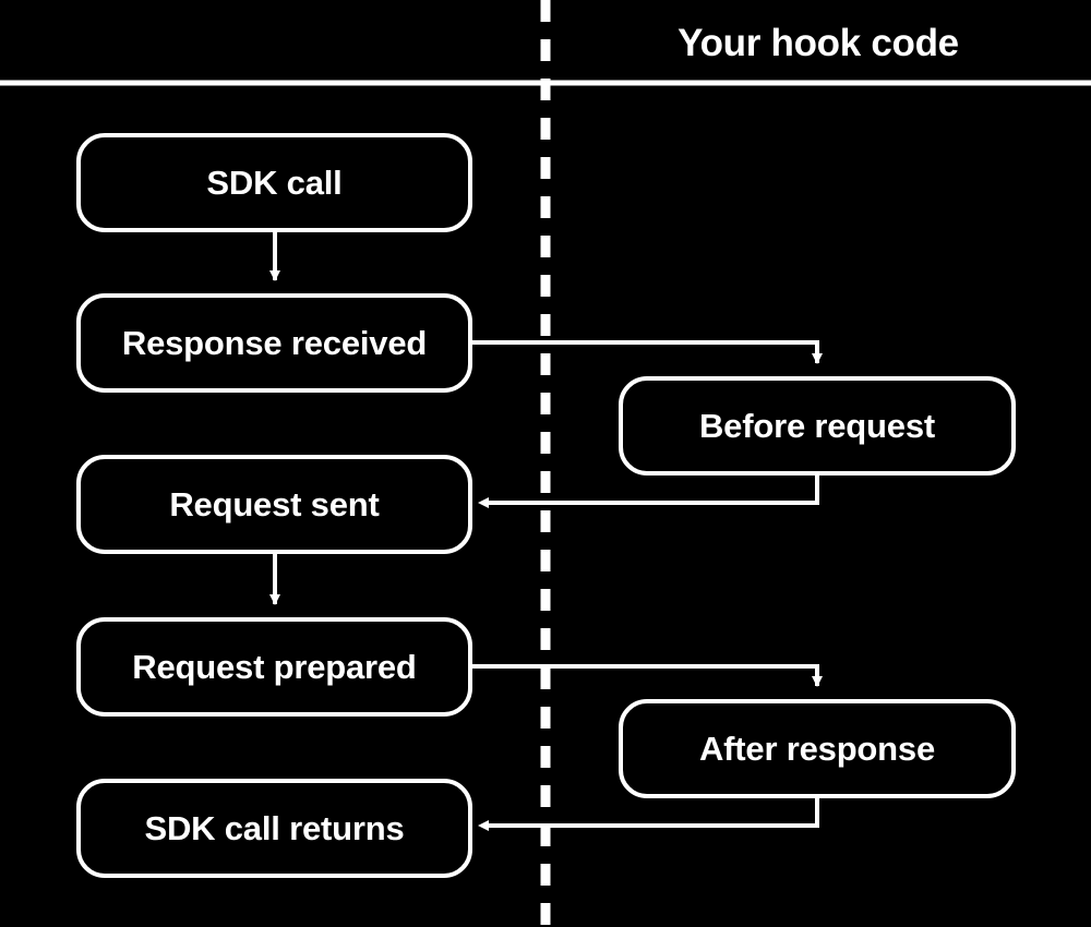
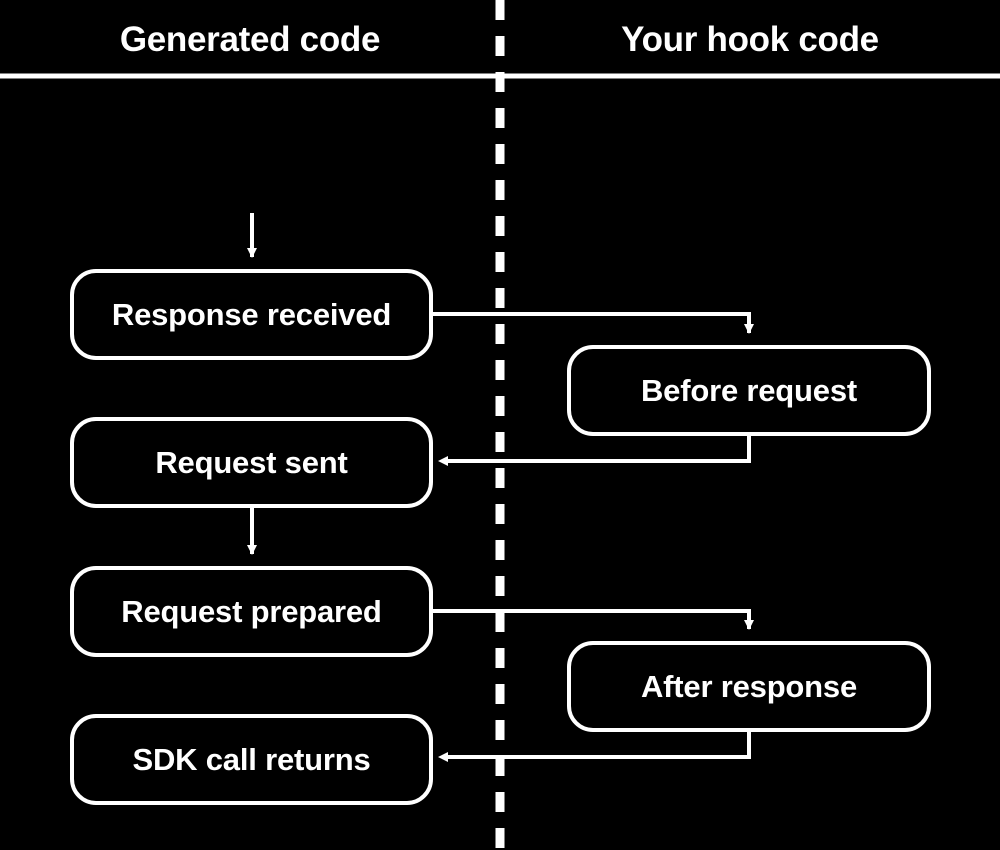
+ Generated code
  Your hook code
- SDK call
  Response received
  Before request
  Request sent
  Request prepared
  After response
  SDK call returns
